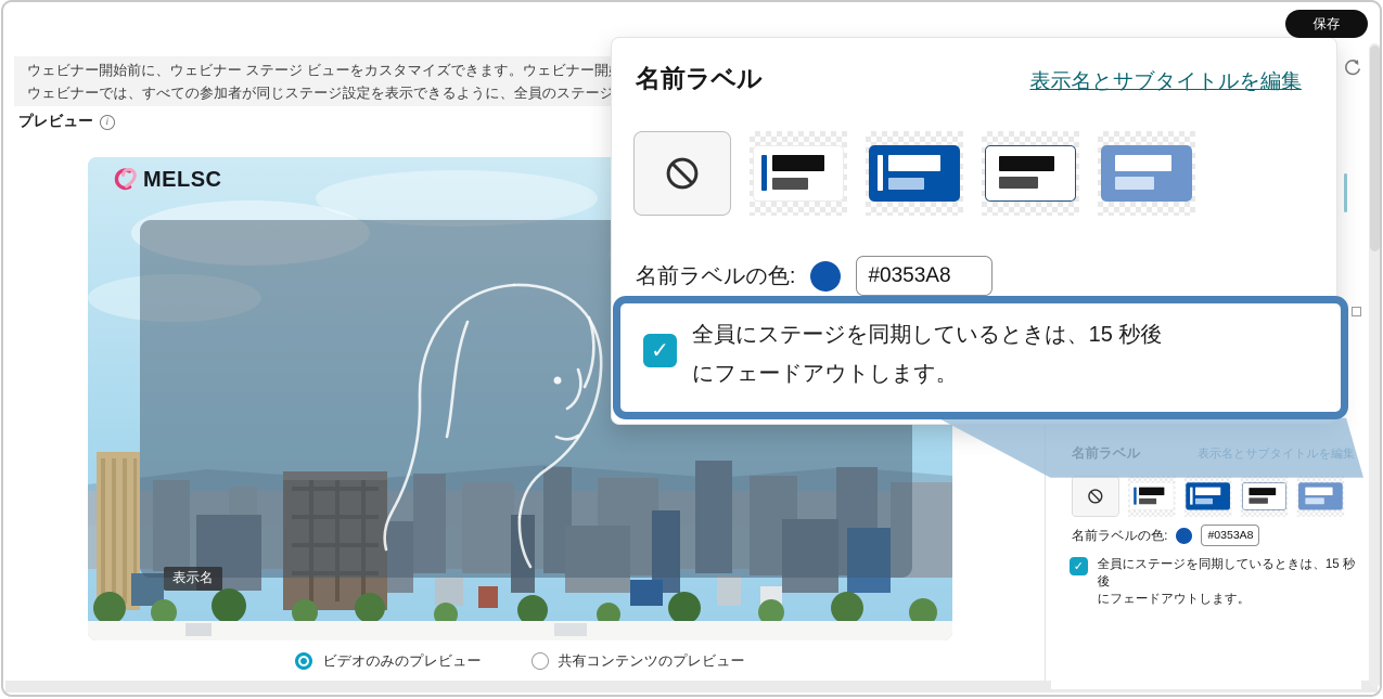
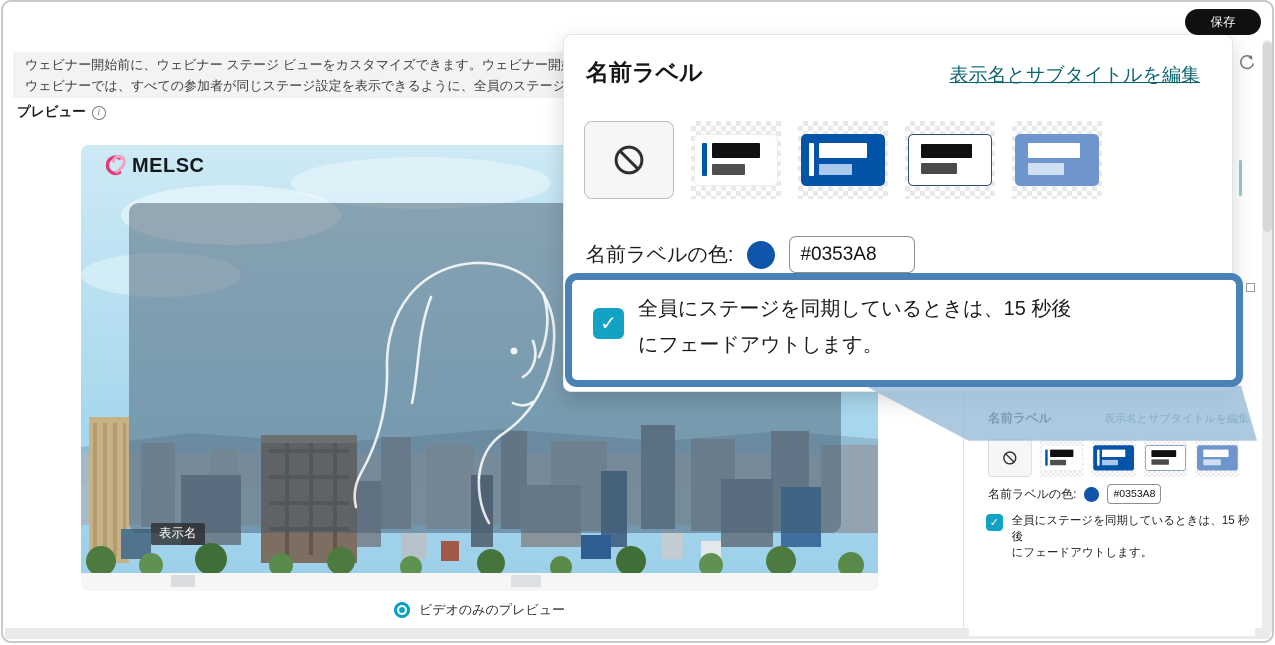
  保存
  ウェビナー開始前に、ウェビナー ステージ ビューをカスタマイズできます。ウェビナー開
  ウェビナーでは、すべての参加者が同じステージ設定を表示できるように、全員のステージ
  プレビュー
  i
  MELSC
  表示名
  ビデオのみのプレビュー
- 共有コンテンツのプレビュー
  名前ラベル
  表示名とサブタイトルを編集
  名前ラベルの色:
  #0353A8
  ✓
  全員にステージを同期しているときは、15 秒後
  にフェードアウトします。
  名前ラベル
  表示名とサブタイトルを編集
  名前ラベルの色:
  #0353A8
  ✓
  全員にステージを同期しているときは、15 秒後
  にフェードアウトします。
